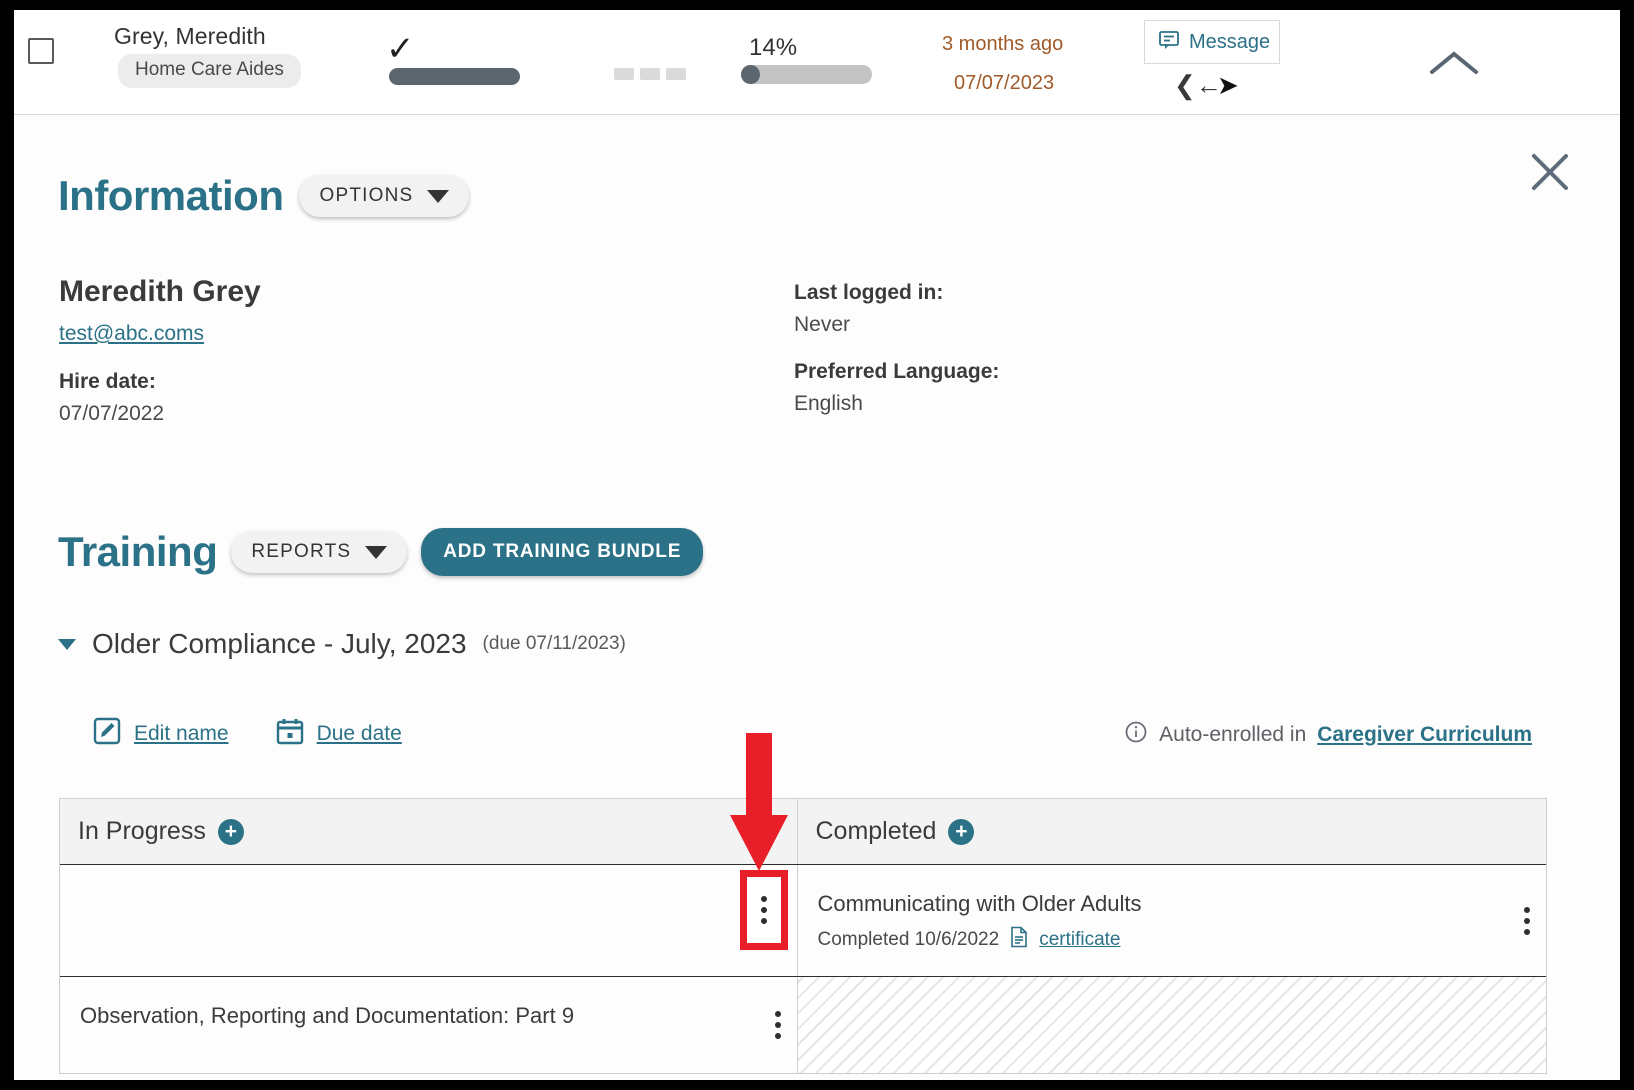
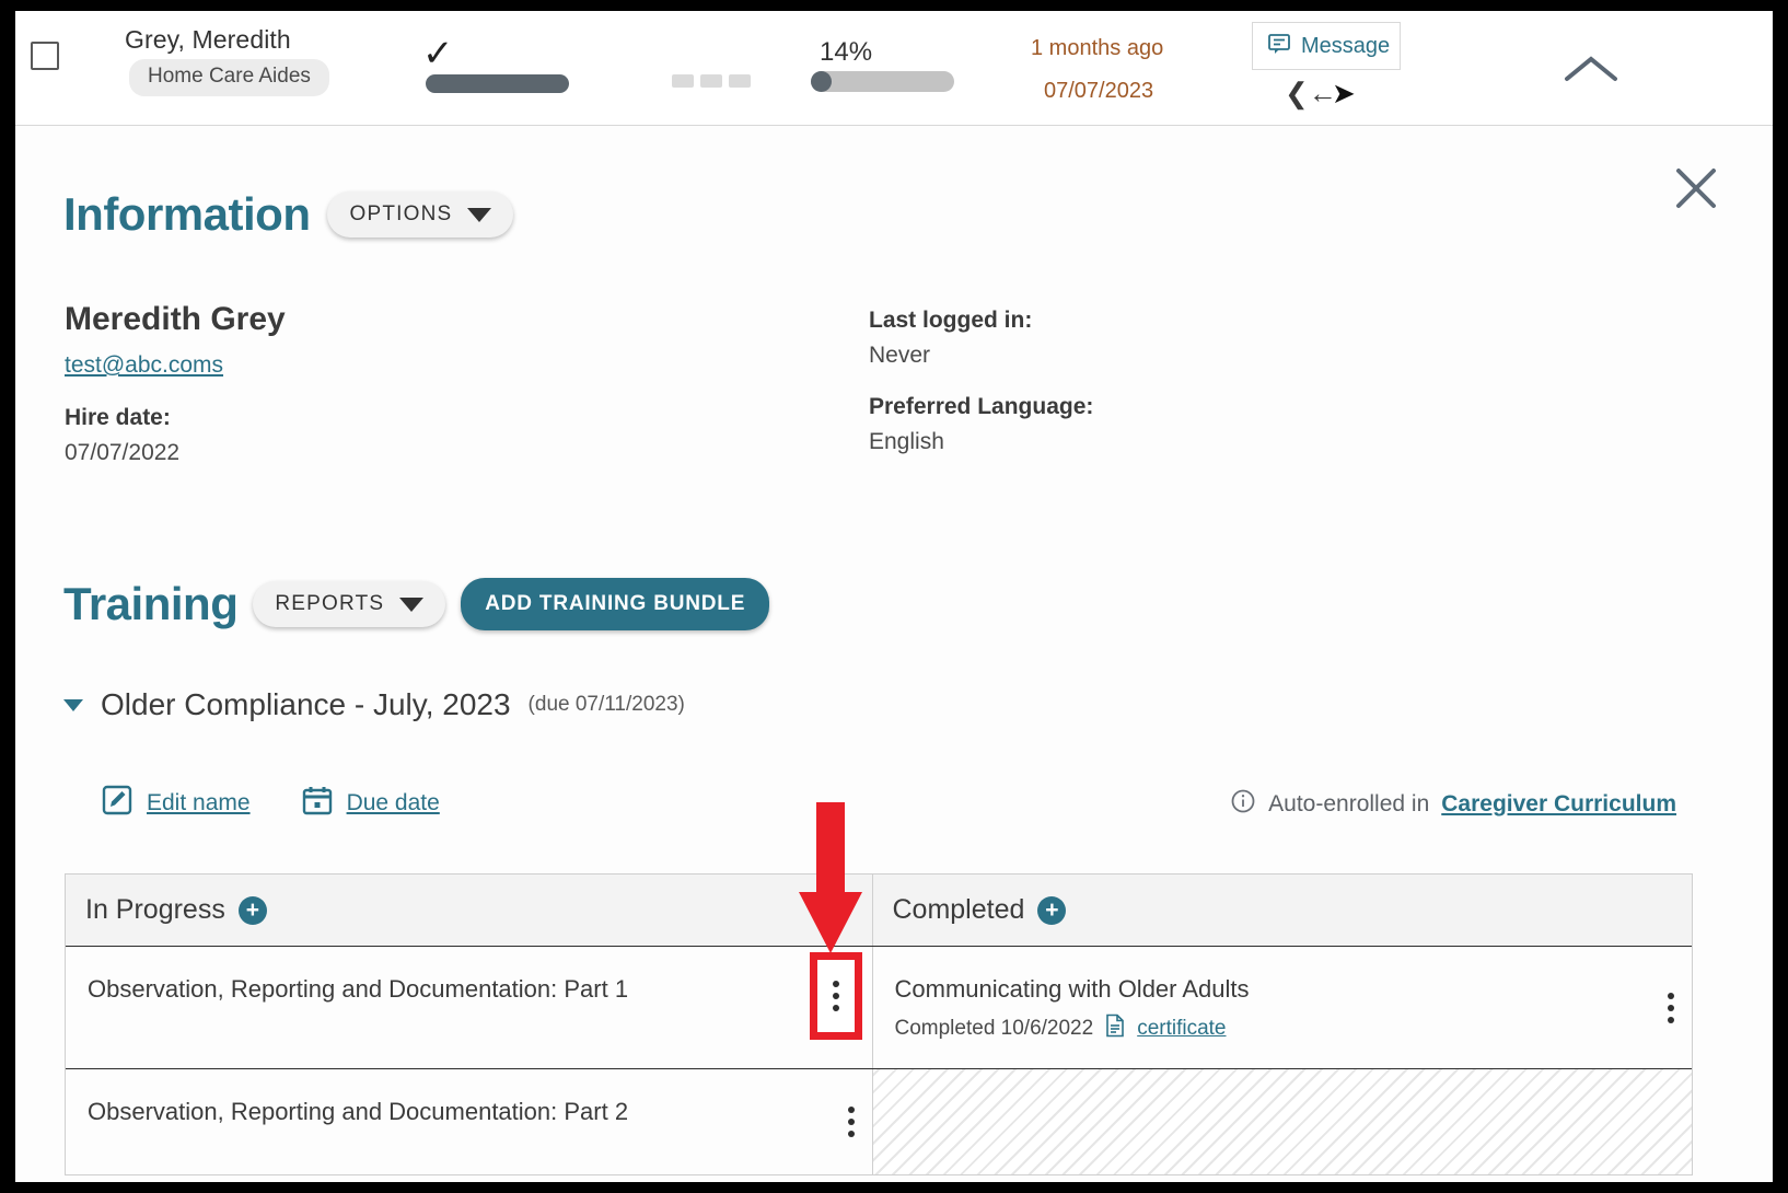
  Grey, Meredith
  Home Care Aides
  ✓
  14%
- 3 months ago
+ 1 months ago
  07/07/2023
  Message
  ❮←
  ➤
  Information
  OPTIONS
  Meredith Grey
  test@abc.coms
  Hire date:
  07/07/2022
  Last logged in:
  Never
  Preferred Language:
  English
  Training
  REPORTS
  ADD TRAINING BUNDLE
  Older Compliance - July, 2023
  (due 07/11/2023)
  Edit name
  Due date
  Auto-enrolled in
  Caregiver Curriculum
  In Progress
  +
  Completed
  +
+ Observation, Reporting and Documentation: Part 1
  Communicating with Older Adults
  Completed 10/6/2022
  certificate
- Observation, Reporting and Documentation: Part 9
+ Observation, Reporting and Documentation: Part 2
